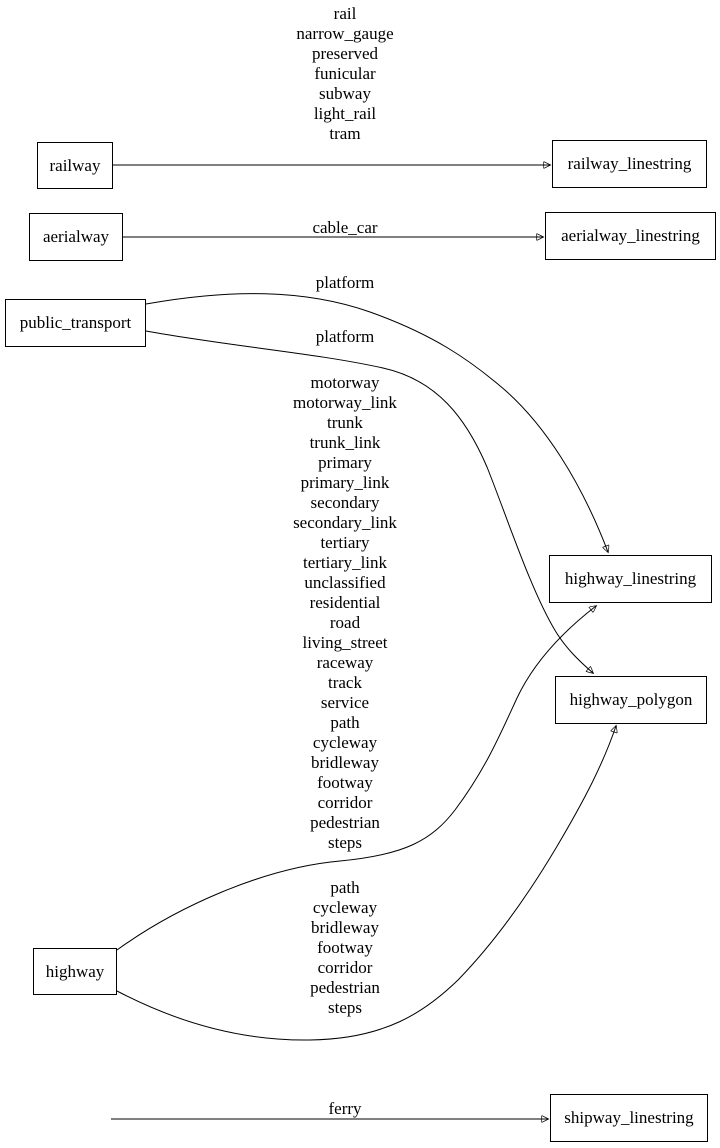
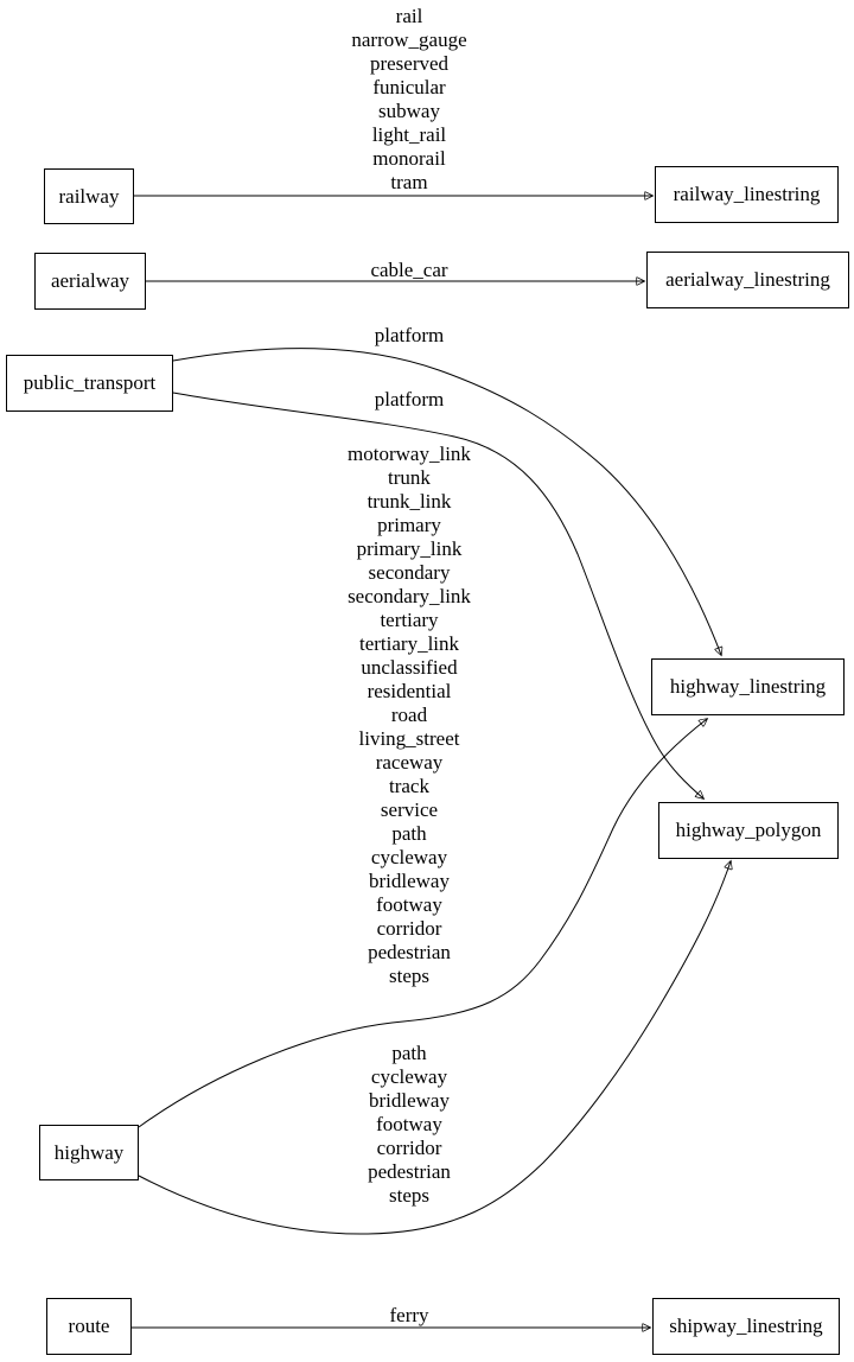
  railway
  railway_linestring
  aerialway
  aerialway_linestring
  public_transport
  highway_linestring
  highway_polygon
  highway
+ route
  shipway_linestring
  rail
  narrow_gauge
  preserved
  funicular
  subway
  light_rail
+ monorail
  tram
  cable_car
  platform
  platform
- motorway
  motorway_link
  trunk
  trunk_link
  primary
  primary_link
  secondary
  secondary_link
  tertiary
  tertiary_link
  unclassified
  residential
  road
  living_street
  raceway
  track
  service
  path
  cycleway
  bridleway
  footway
  corridor
  pedestrian
  steps
  path
  cycleway
  bridleway
  footway
  corridor
  pedestrian
  steps
  ferry
